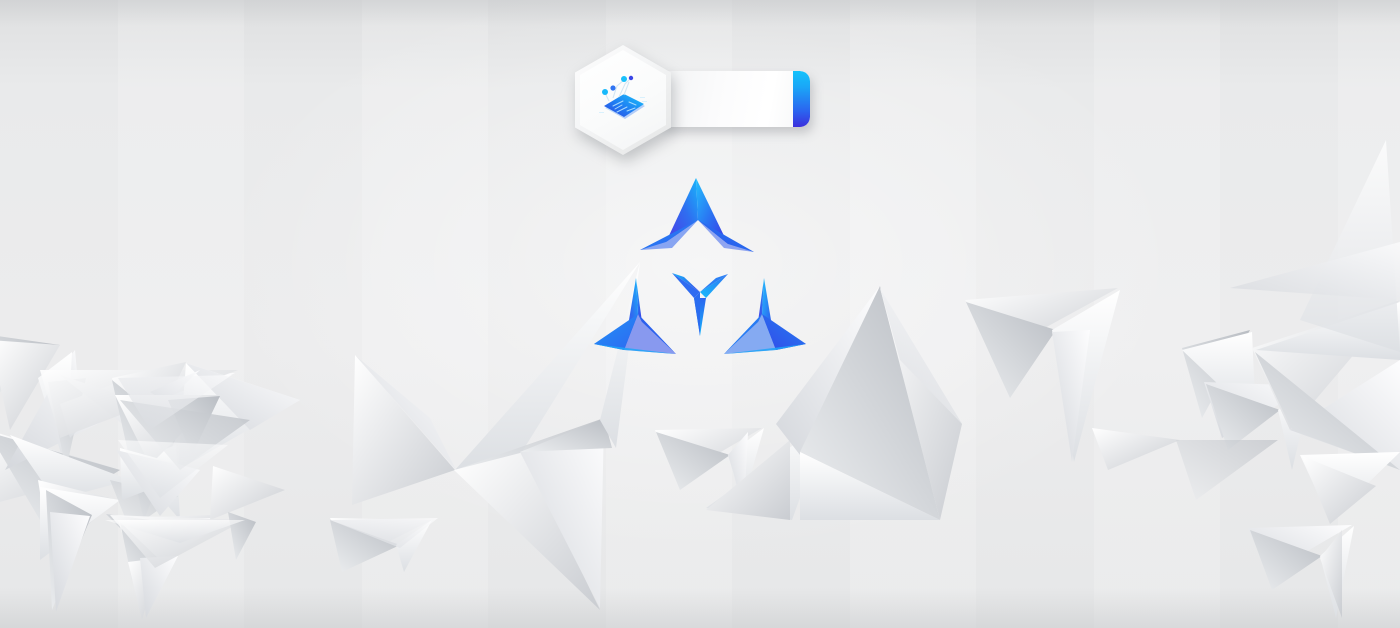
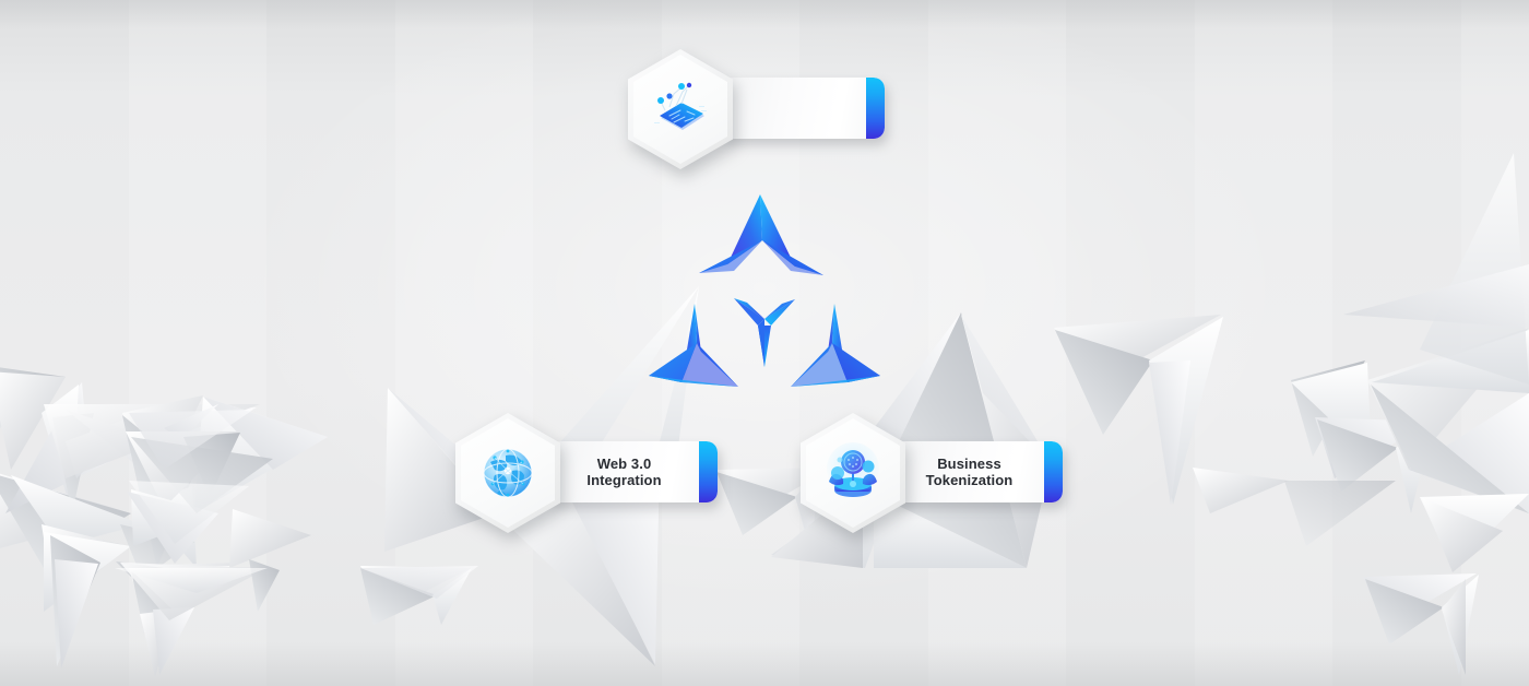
+ Web 3.0
+ Integration
+ Business
+ Tokenization
